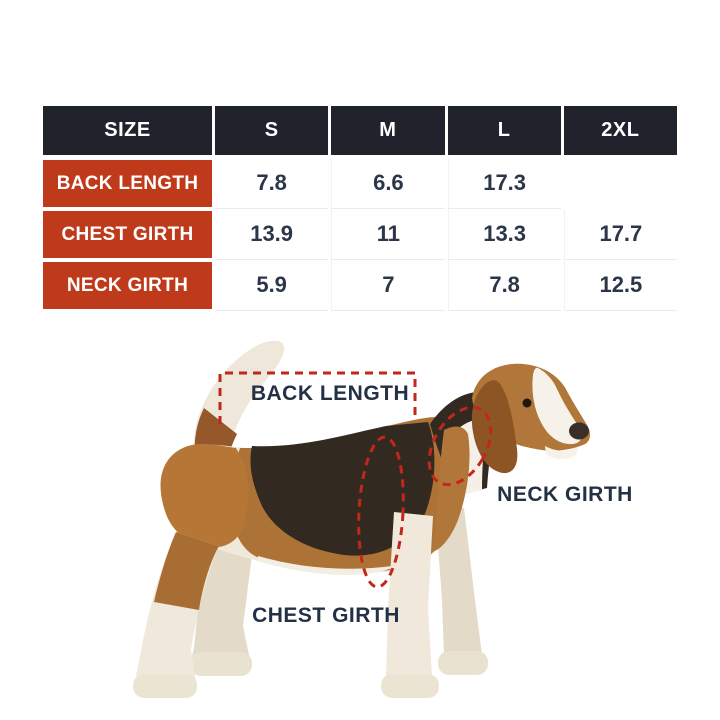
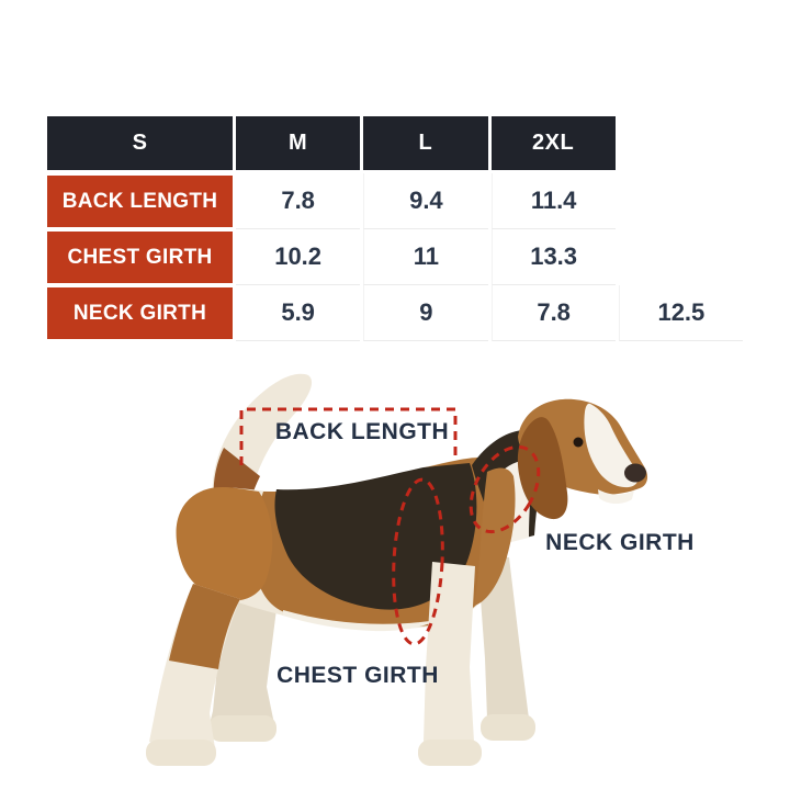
- SIZE
  S
  M
  L
  2XL
  BACK LENGTH
  7.8
- 6.6
+ 9.4
- 17.3
+ 11.4
  CHEST GIRTH
- 13.9
+ 10.2
  11
  13.3
- 17.7
  NECK GIRTH
  5.9
- 7
+ 9
  7.8
  12.5
  BACK LENGTH
  NECK GIRTH
  CHEST GIRTH
